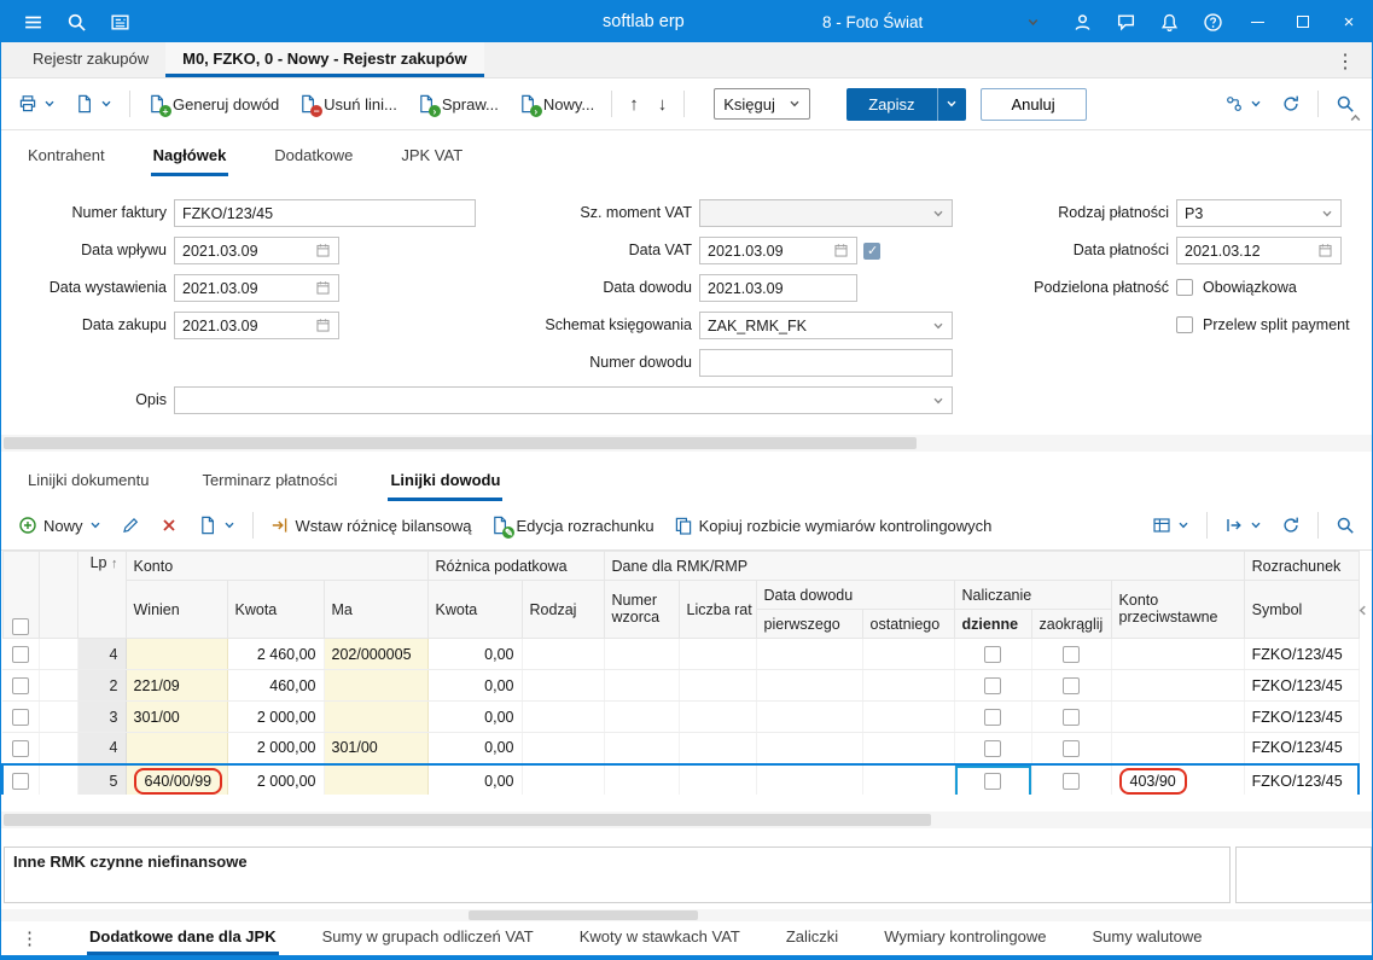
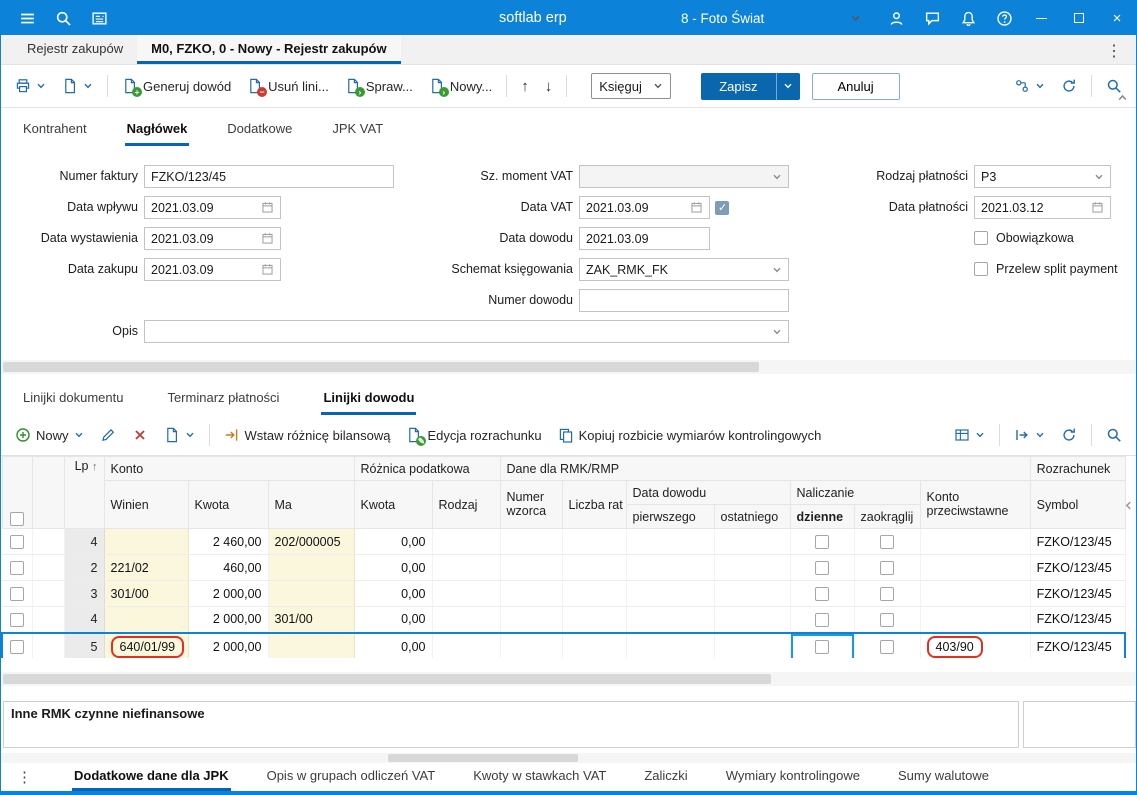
  softlab erp
  8 - Foto Świat
  ×
  Rejestr zakupów
  M0, FZKO, 0 - Nowy - Rejestr zakupów
  ⋮
  +
  Generuj dowód
  −
  Usuń lini...
  ›
  Spraw...
  ›
  Nowy...
  ↑
  ↓
  Księguj
  Zapisz
  Anuluj
  Kontrahent
  Nagłówek
  Dodatkowe
  JPK VAT
  Numer faktury
  FZKO/123/45
  Data wpływu
  2021.03.09
  Data wystawienia
  2021.03.09
  Data zakupu
  2021.03.09
  Opis
  Sz. moment VAT
  Data VAT
  2021.03.09
  Data dowodu
  2021.03.09
  Schemat księgowania
  ZAK_RMK_FK
  Numer dowodu
  Rodzaj płatności
  P3
  Data płatności
  2021.03.12
- Podzielona płatność
  Obowiązkowa
  Przelew split payment
  Linijki dokumentu
  Terminarz płatności
  Linijki dowodu
  Nowy
  Wstaw różnicę bilansową
  ✎
  Edycja rozrachunku
  Kopiuj rozbicie wymiarów kontrolingowych
  		Lp ↑	Konto	Różnica podatkowa	Dane dla RMK/RMP	Rozrachunek
  Winien	Kwota	Ma	Kwota	Rodzaj	Numer wzorca	Liczba rat	Data dowodu	Naliczanie	Konto przeciwstawne	Symbol
  pierwszego	ostatniego	dzienne	zaokrąglij
  		4		2 460,00	202/000005	0,00									FZKO/123/45
- 		2	221/09	460,00		0,00									FZKO/123/45
+ 		2	221/02	460,00		0,00									FZKO/123/45
  		3	301/00	2 000,00		0,00									FZKO/123/45
  		4		2 000,00	301/00	0,00									FZKO/123/45
- 		5	640/00/99	2 000,00		0,00								403/90	FZKO/123/45
+ 		5	640/01/99	2 000,00		0,00								403/90	FZKO/123/45
  Inne RMK czynne niefinansowe
  ⋮
  Dodatkowe dane dla JPK
- Sumy w grupach odliczeń VAT
+ Opis w grupach odliczeń VAT
  Kwoty w stawkach VAT
  Zaliczki
  Wymiary kontrolingowe
  Sumy walutowe
